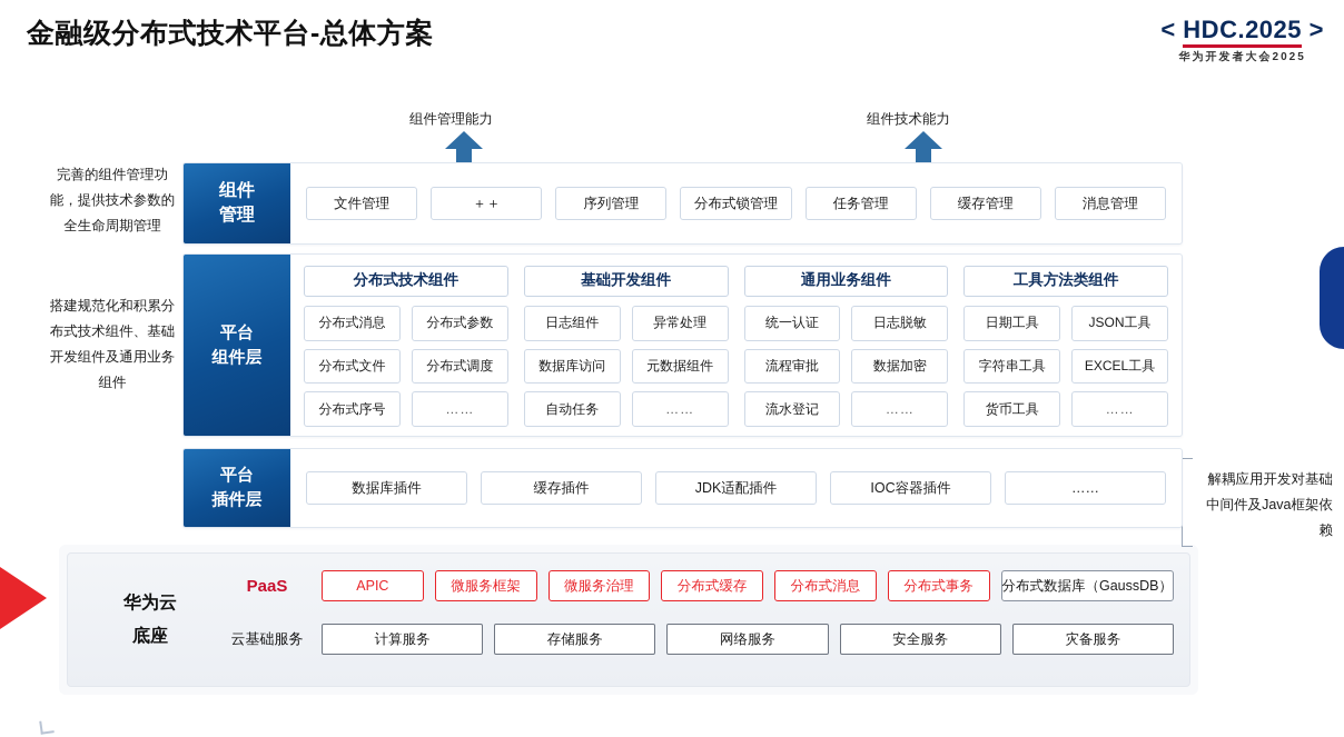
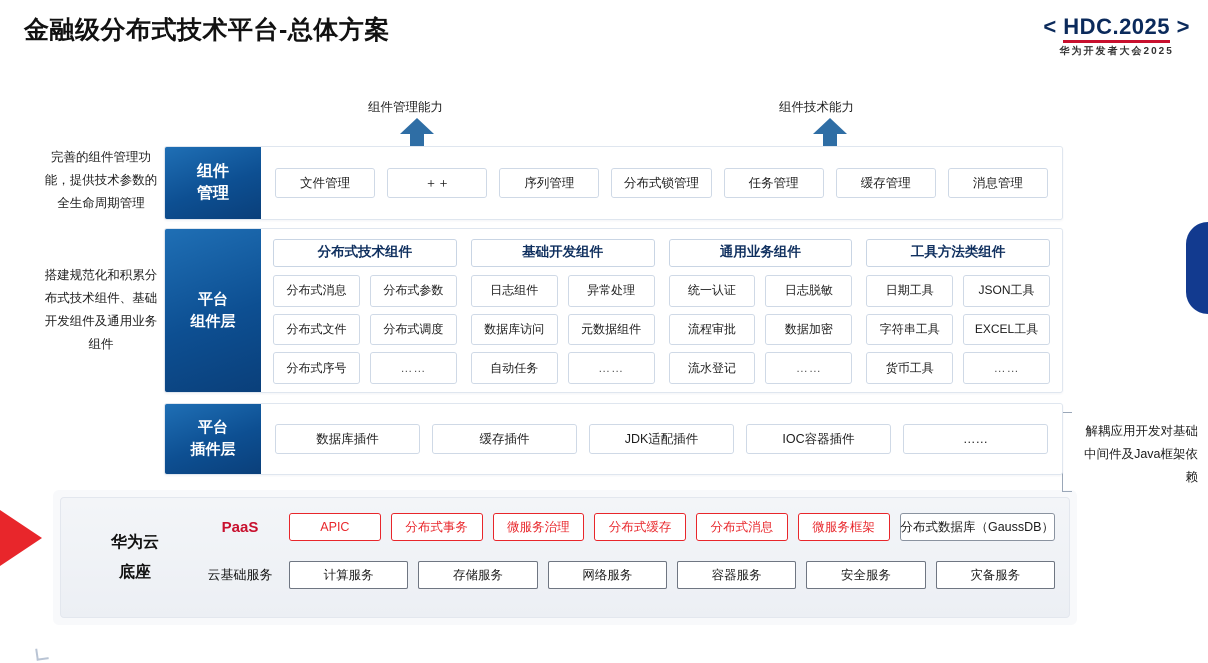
  金融级分布式技术平台-总体方案
  < HDC.2025 >
  华为开发者大会2025
  组件管理能力
  组件技术能力
  完善的组件管理功能，提供技术参数的全生命周期管理
  搭建规范化和积累分布式技术组件、基础开发组件及通用业务组件
  解耦应用开发对基础中间件及Java框架依赖
  组件
  管理
  文件管理
  ＋＋
  序列管理
  分布式锁管理
  任务管理
  缓存管理
  消息管理
  平台
  组件层
  分布式技术组件
  分布式消息
  分布式参数
  分布式文件
  分布式调度
  分布式序号
  ……
  基础开发组件
  日志组件
  异常处理
  数据库访问
  元数据组件
  自动任务
  ……
  通用业务组件
  统一认证
  日志脱敏
  流程审批
  数据加密
  流水登记
  ……
  工具方法类组件
  日期工具
  JSON工具
  字符串工具
  EXCEL工具
  货币工具
  ……
  平台
  插件层
  数据库插件
  缓存插件
  JDK适配插件
  IOC容器插件
  ……
  华为云
  底座
  PaaS
  APIC
- 微服务框架
+ 分布式事务
  微服务治理
  分布式缓存
  分布式消息
- 分布式事务
+ 微服务框架
  分布式数据库（GaussDB）
  云基础服务
  计算服务
  存储服务
  网络服务
+ 容器服务
  安全服务
  灾备服务
